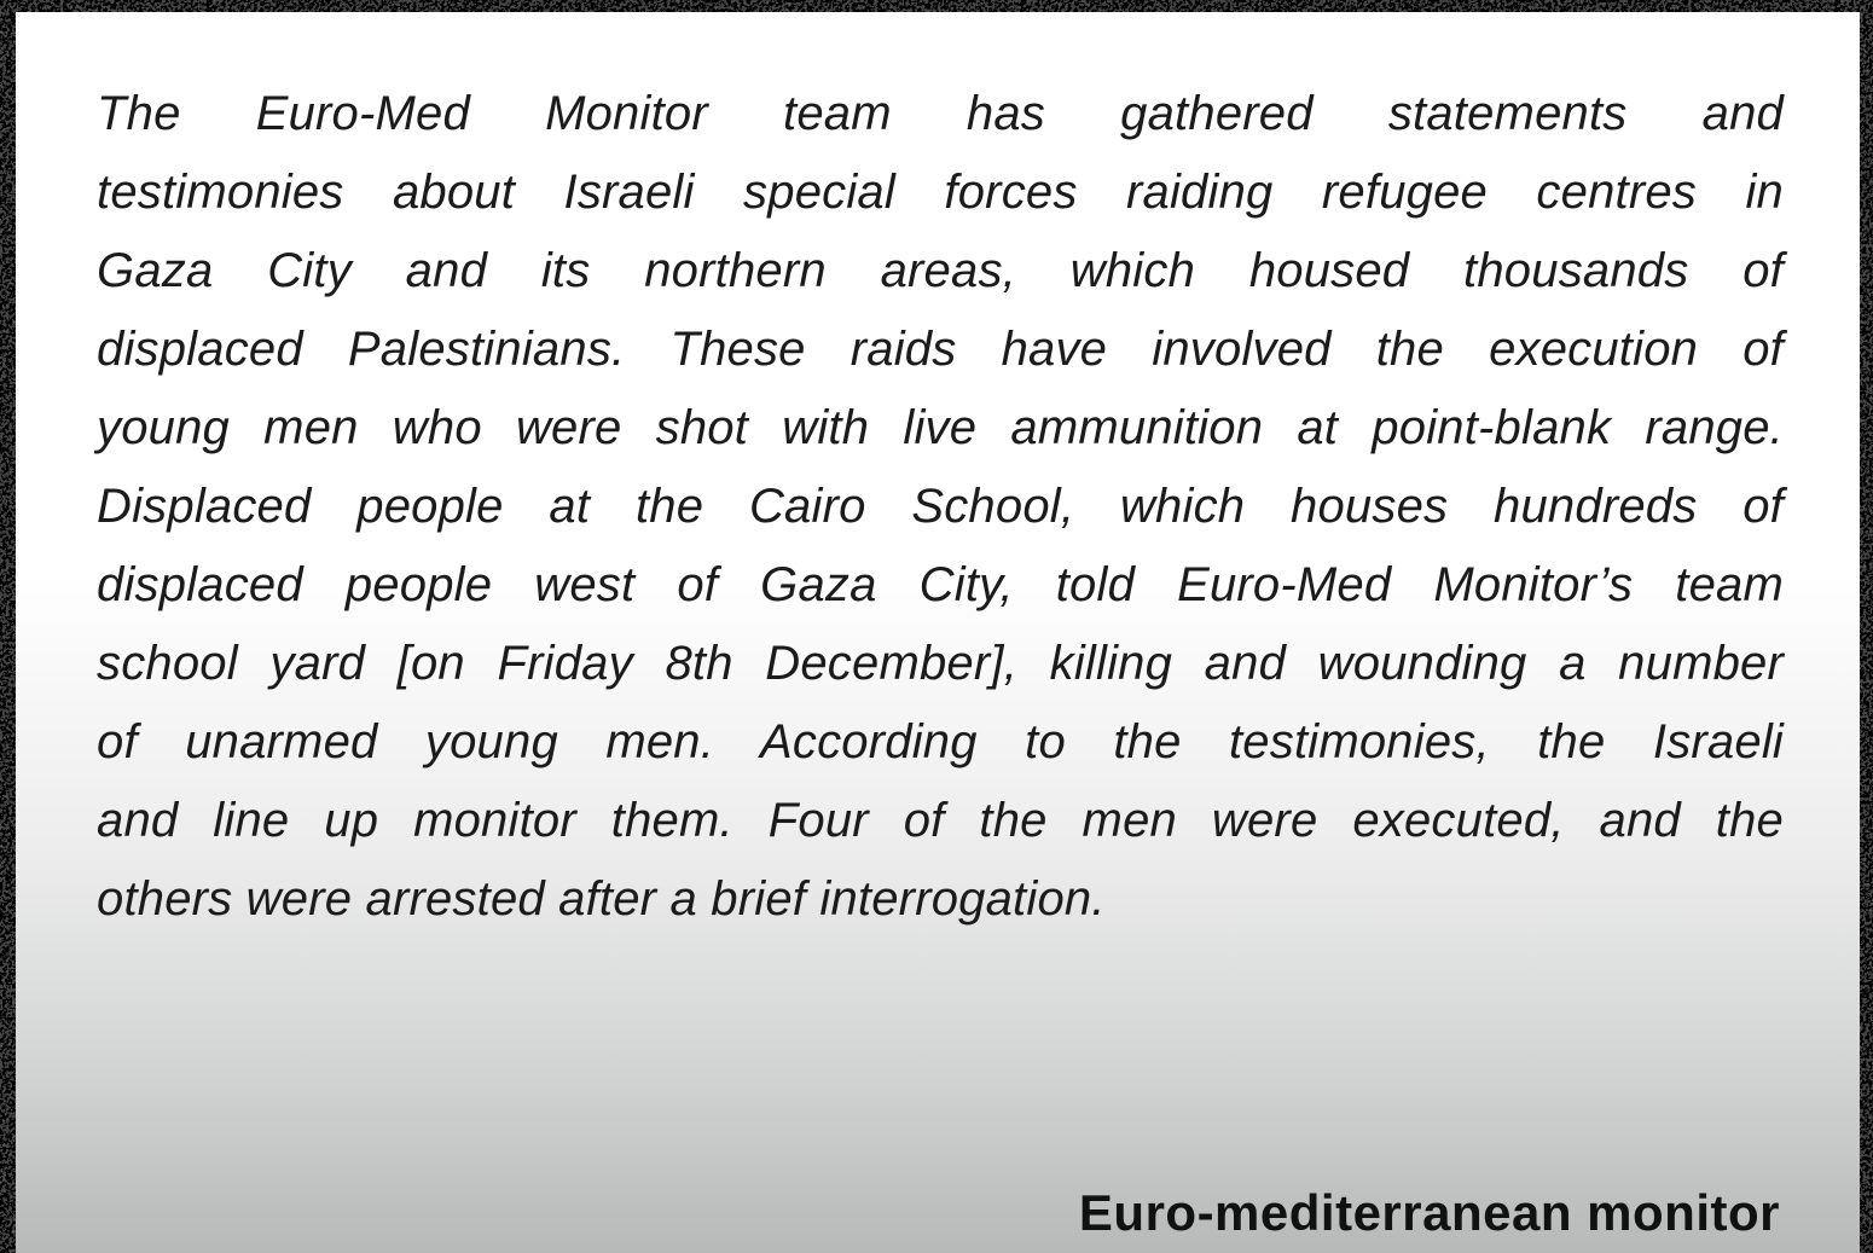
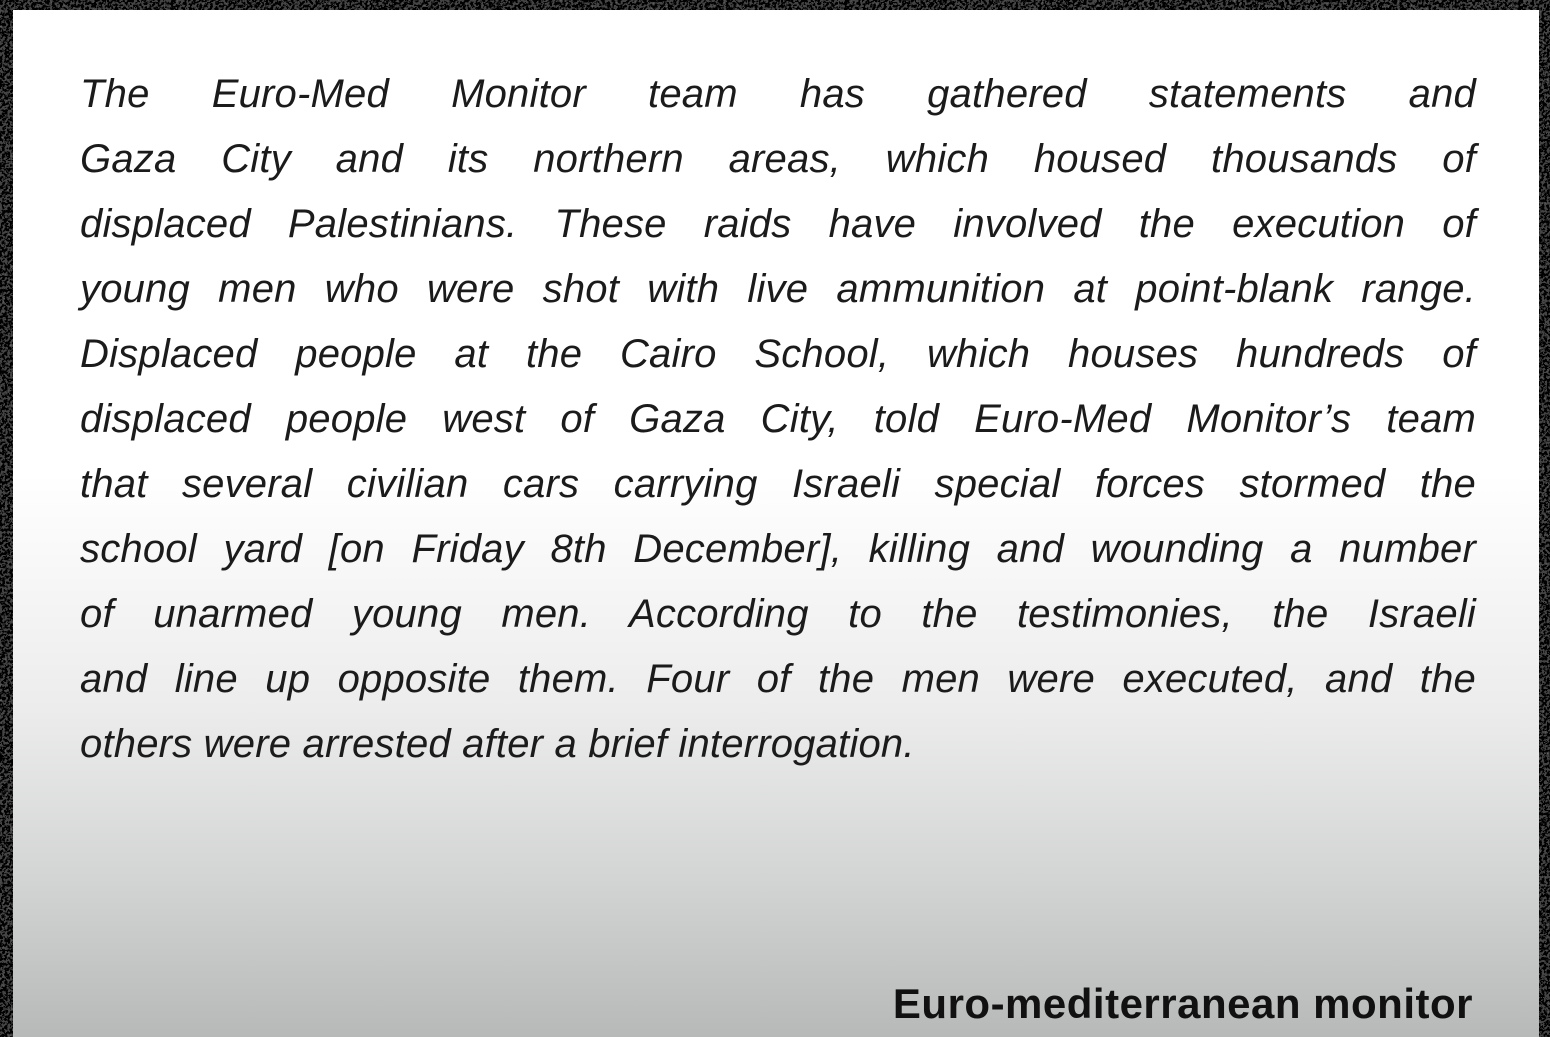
  The Euro-Med Monitor team has gathered statements and
- testimonies about Israeli special forces raiding refugee centres in
  Gaza City and its northern areas, which housed thousands of
  displaced Palestinians. These raids have involved the execution of
  young men who were shot with live ammunition at point-blank range.
  Displaced people at the Cairo School, which houses hundreds of
  displaced people west of Gaza City, told Euro-Med Monitor’s team
+ that several civilian cars carrying Israeli special forces stormed the
  school yard [on Friday 8th December], killing and wounding a number
  of unarmed young men. According to the testimonies, the Israeli
- and line up monitor them. Four of the men were executed, and the
+ and line up opposite them. Four of the men were executed, and the
  others were arrested after a brief interrogation.
  Euro-mediterranean monitor
